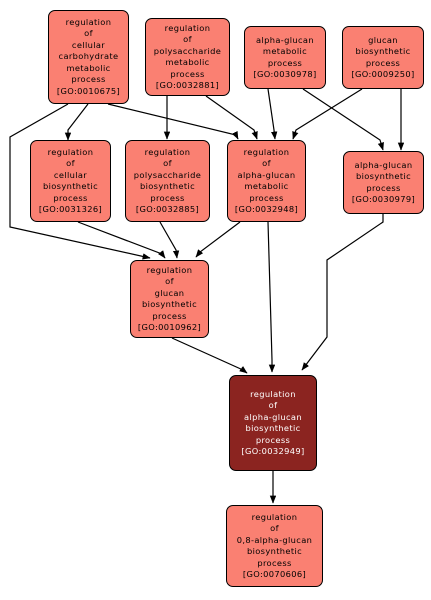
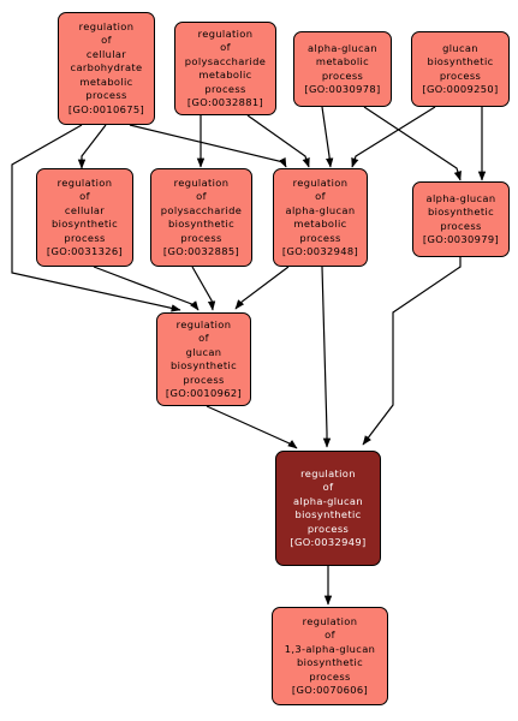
  regulation
  of
  cellular
  carbohydrate
  metabolic
  process
  [GO:0010675]
  regulation
  of
  polysaccharide
  metabolic
  process
  [GO:0032881]
  alpha-glucan
  metabolic
  process
  [GO:0030978]
  glucan
  biosynthetic
  process
  [GO:0009250]
  regulation
  of
  cellular
  biosynthetic
  process
  [GO:0031326]
  regulation
  of
  polysaccharide
  biosynthetic
  process
  [GO:0032885]
  regulation
  of
  alpha-glucan
  metabolic
  process
  [GO:0032948]
  alpha-glucan
  biosynthetic
  process
  [GO:0030979]
  regulation
  of
  glucan
  biosynthetic
  process
  [GO:0010962]
  regulation
  of
  alpha-glucan
  biosynthetic
  process
  [GO:0032949]
  regulation
  of
- 0,8-alpha-glucan
+ 1,3-alpha-glucan
  biosynthetic
  process
  [GO:0070606]
